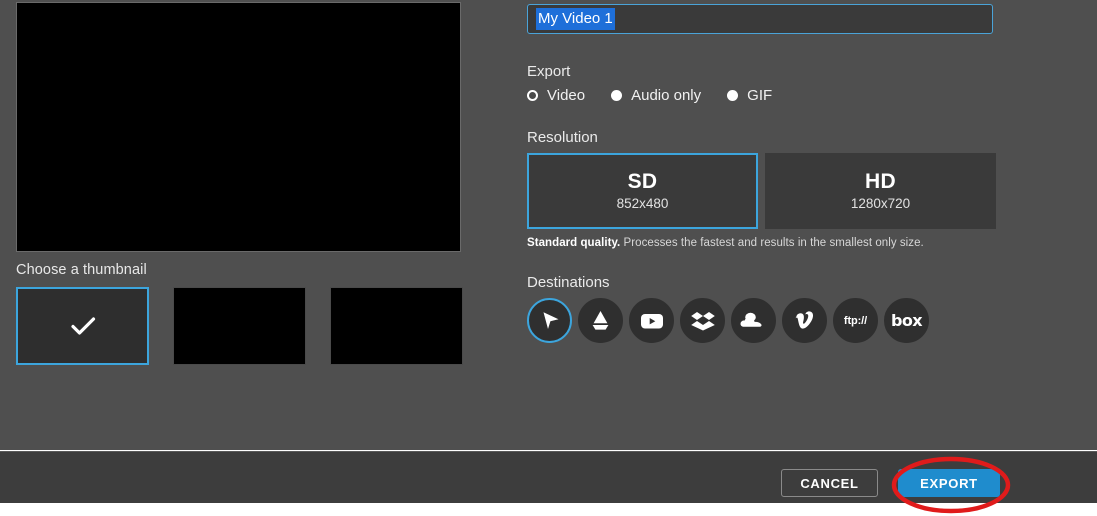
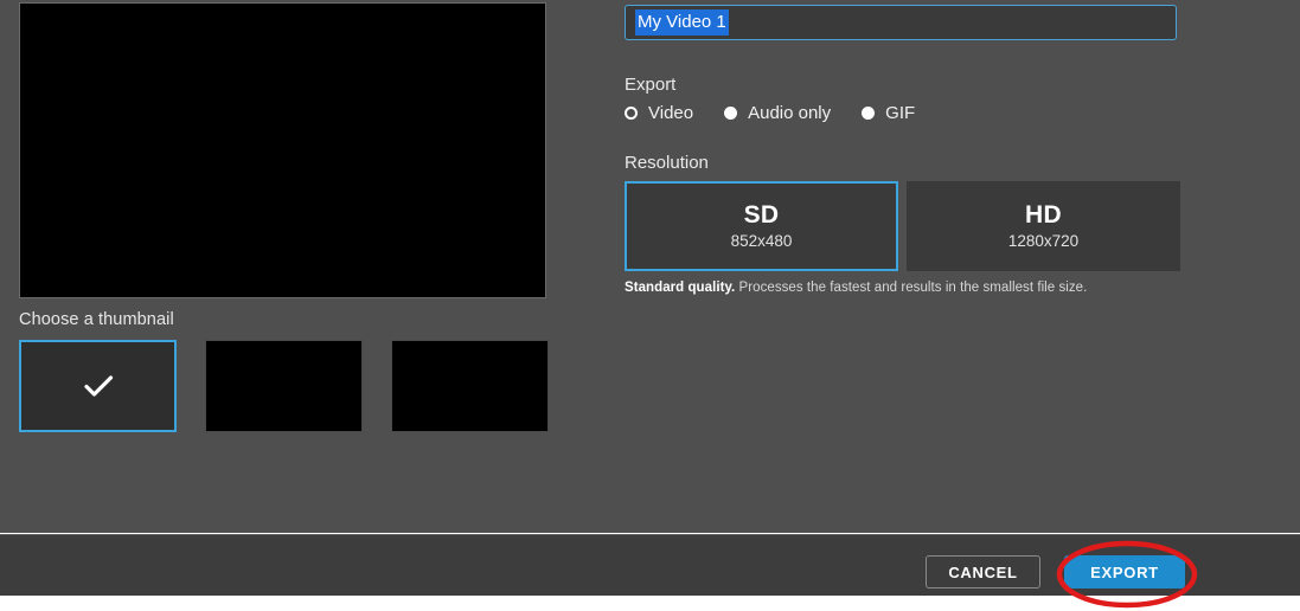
  Choose a thumbnail
  My Video 1
  Export
  Video
  Audio only
  GIF
  Resolution
  SD
  852x480
  HD
  1280x720
- Standard quality. Processes the fastest and results in the smallest only size.
+ Standard quality. Processes the fastest and results in the smallest file size.
- Destinations
- ftp://
- box
  CANCEL
  EXPORT
